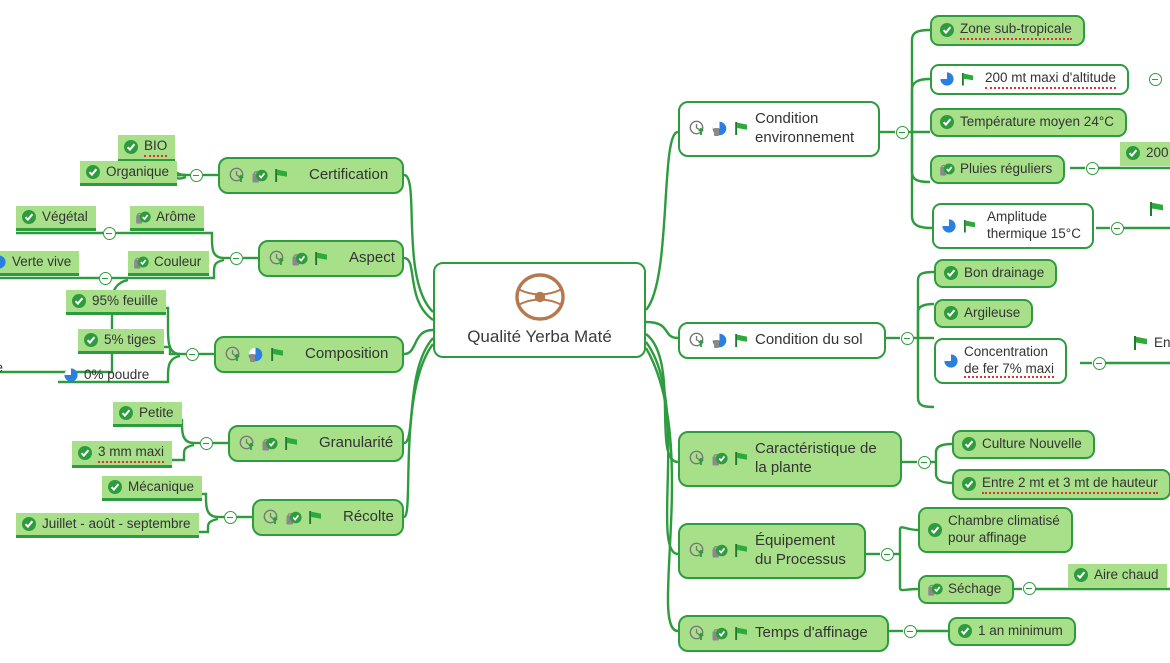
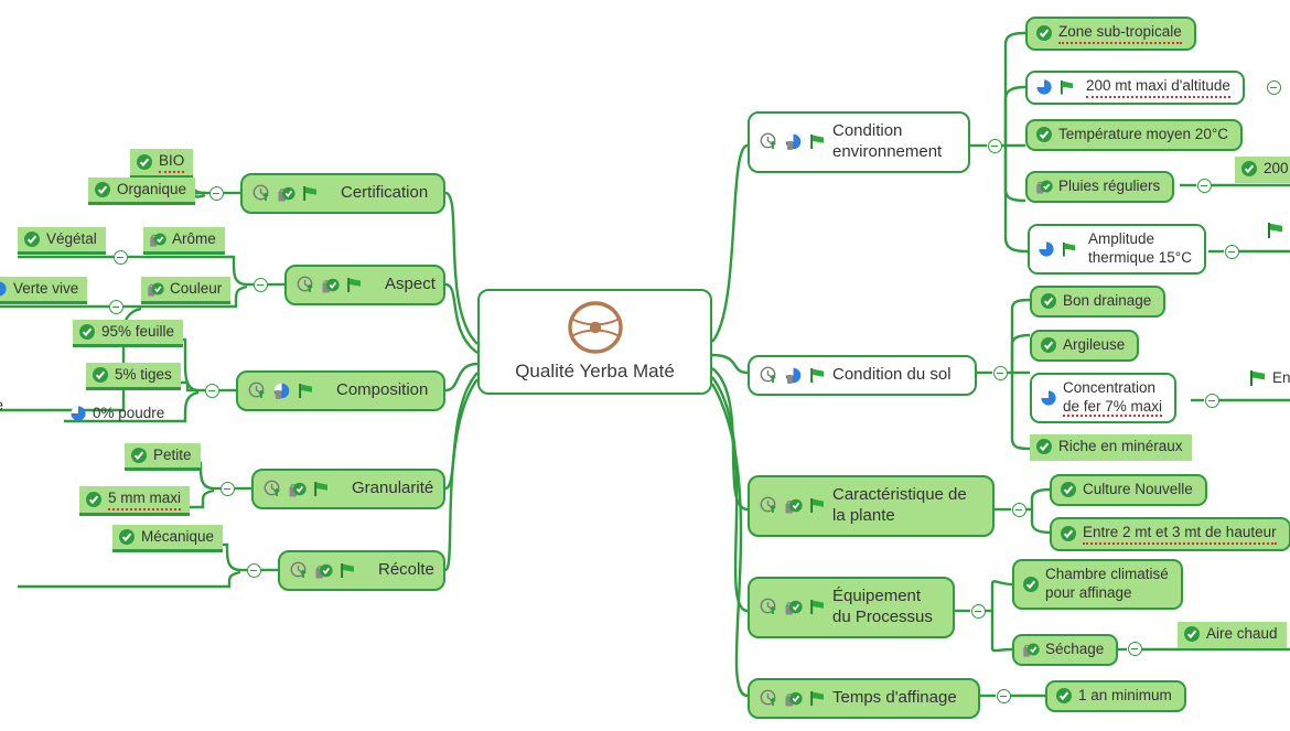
  Qualité Yerba Maté
  Condition
  environnement
  Condition du sol
  Caractéristique de
  la plante
  Équipement
  du Processus
  Temps d'affinage
  Certification
  Aspect
  Composition
  Granularité
  Récolte
  Zone sub-tropicale
  200 mt maxi d'altitude
- Température moyen 24°C
+ Température moyen 20°C
  Pluies réguliers
  200
  Amplitude
  thermique 15°C
  Bon drainage
  Argileuse
  Concentration
  de fer 7% maxi
  En
+ Riche en minéraux
  Culture Nouvelle
  Entre 2 mt et 3 mt de hauteur
  Chambre climatisé
  pour affinage
  Séchage
  Aire chaud
  1 an minimum
  BIO
  Organique
  Arôme
  Végétal
  Couleur
  Verte vive
  95% feuille
  5% tiges
  0% poudre
  Petite
- 3 mm maxi
+ 5 mm maxi
  Mécanique
- Juillet - août - septembre
